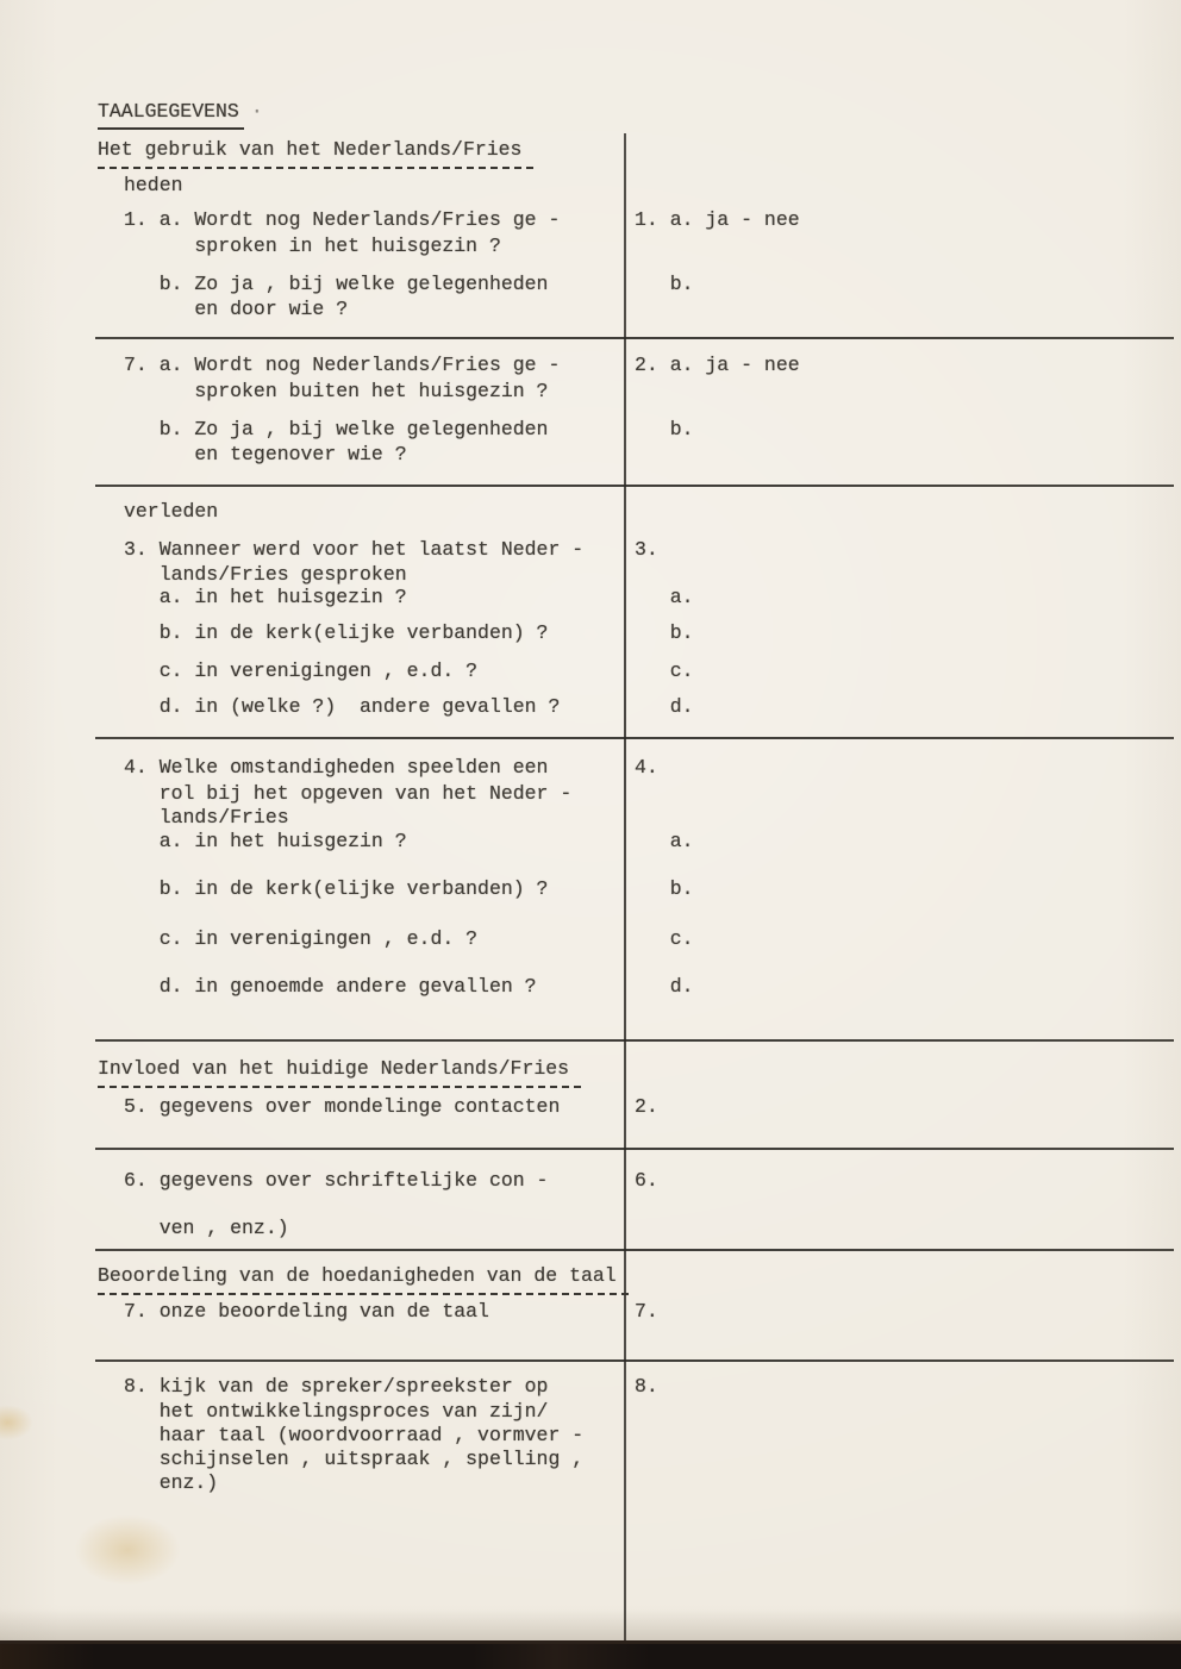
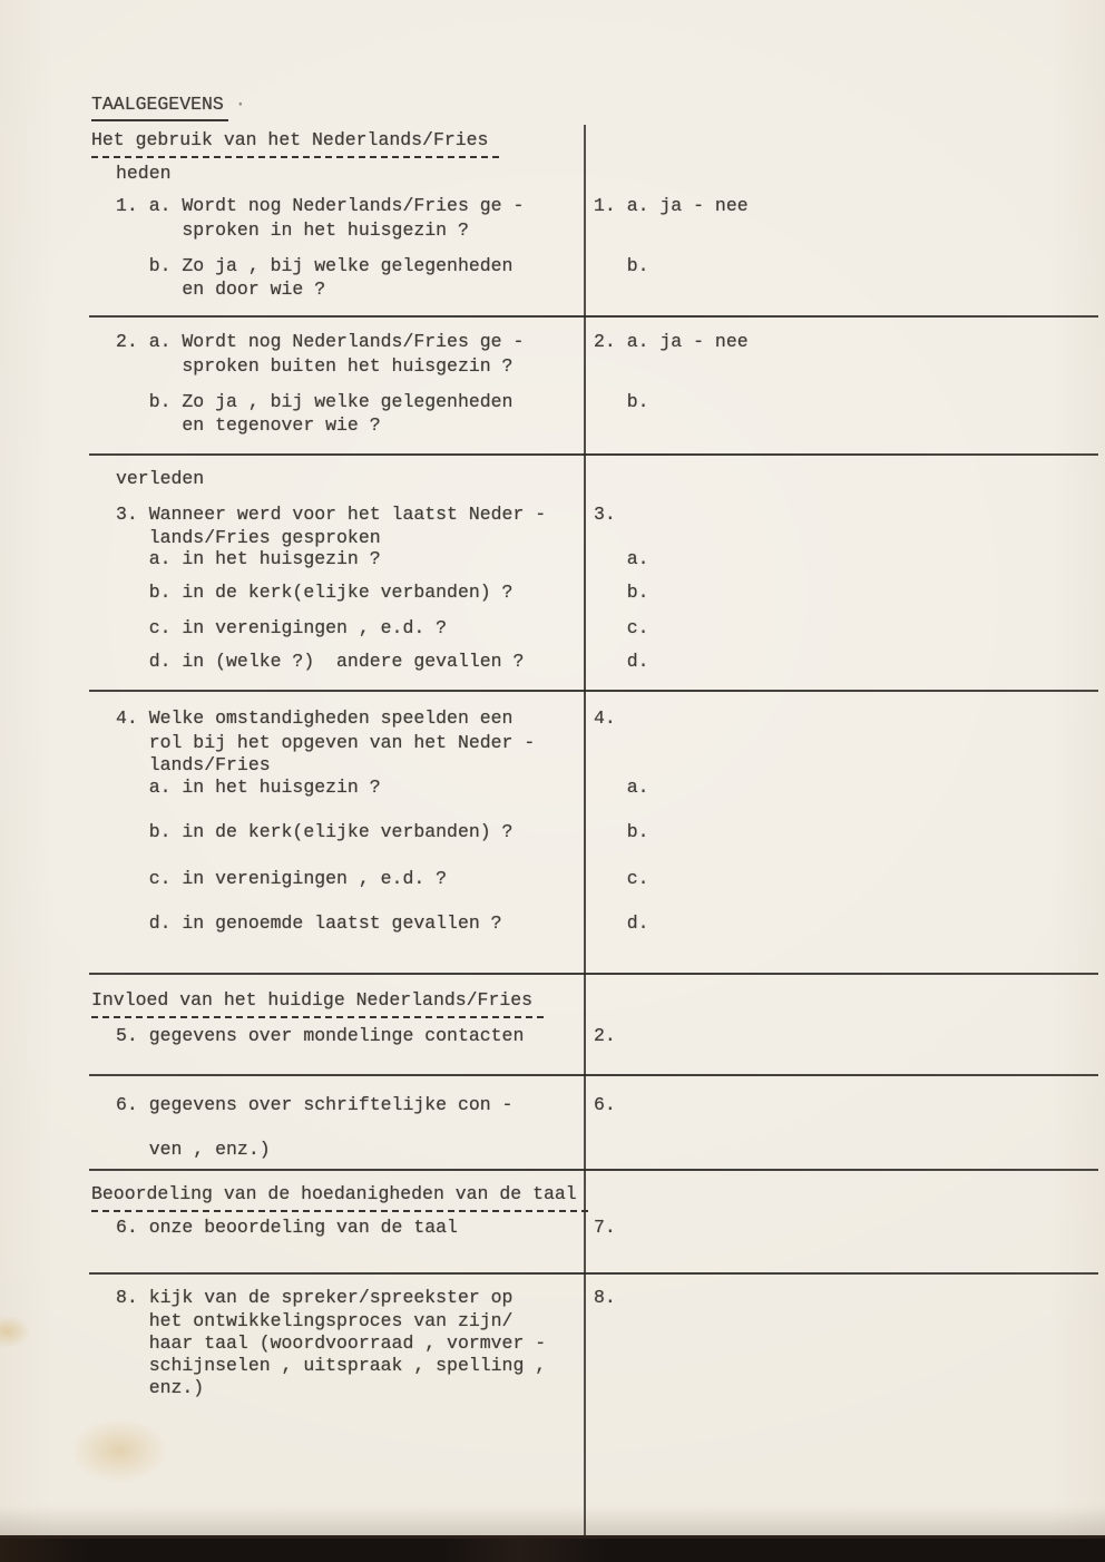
  TAALGEGEVENS ·
  Het gebruik van het Nederlands/Fries
  heden
  1. a. Wordt nog Nederlands/Fries ge -
  sproken in het huisgezin ?
  b. Zo ja , bij welke gelegenheden
  en door wie ?
  1. a. ja - nee
  b.
- 7. a. Wordt nog Nederlands/Fries ge -
+ 2. a. Wordt nog Nederlands/Fries ge -
  sproken buiten het huisgezin ?
  b. Zo ja , bij welke gelegenheden
  en tegenover wie ?
  2. a. ja - nee
  b.
  verleden
  3. Wanneer werd voor het laatst Neder -
  lands/Fries gesproken
  a. in het huisgezin ?
  b. in de kerk(elijke verbanden) ?
  c. in verenigingen , e.d. ?
  d. in (welke ?) andere gevallen ?
  3.
  a.
  b.
  c.
  d.
  4. Welke omstandigheden speelden een
  rol bij het opgeven van het Neder -
  lands/Fries
  a. in het huisgezin ?
  b. in de kerk(elijke verbanden) ?
  c. in verenigingen , e.d. ?
- d. in genoemde andere gevallen ?
+ d. in genoemde laatst gevallen ?
  4.
  a.
  b.
  c.
  d.
  Invloed van het huidige Nederlands/Fries
  5. gegevens over mondelinge contacten
  2.
  6. gegevens over schriftelijke con -
  ven , enz.)
  6.
  Beoordeling van de hoedanigheden van de taal
- 7. onze beoordeling van de taal
+ 6. onze beoordeling van de taal
  7.
  8. kijk van de spreker/spreekster op
  het ontwikkelingsproces van zijn/
  haar taal (woordvoorraad , vormver -
  schijnselen , uitspraak , spelling ,
  enz.)
  8.
